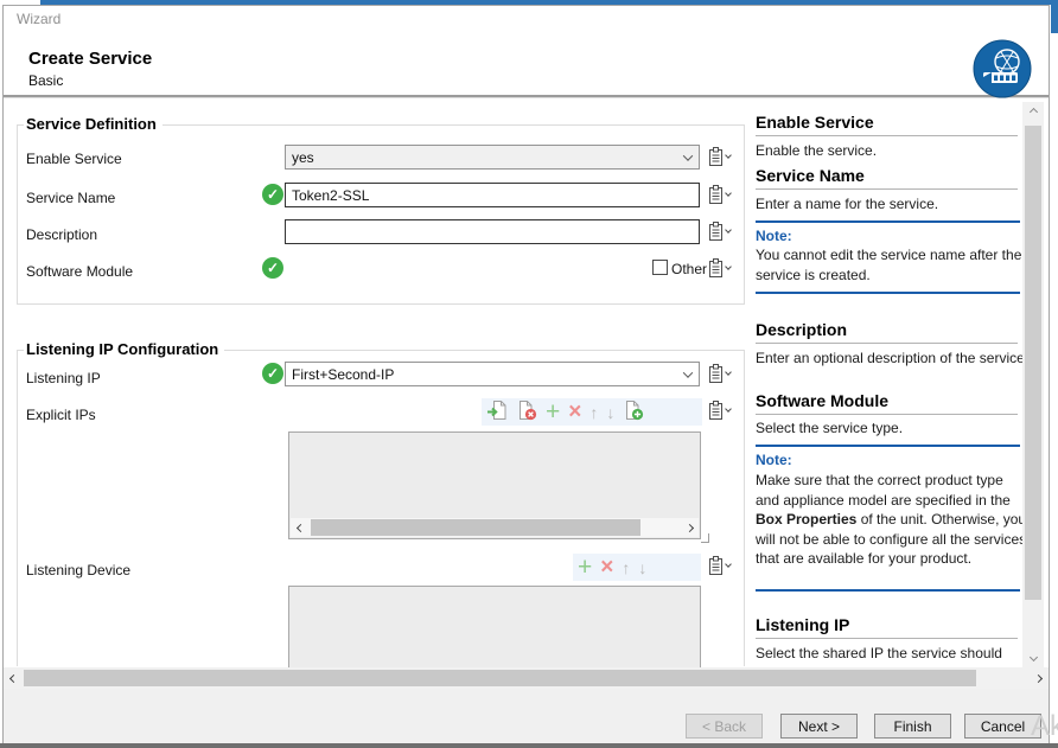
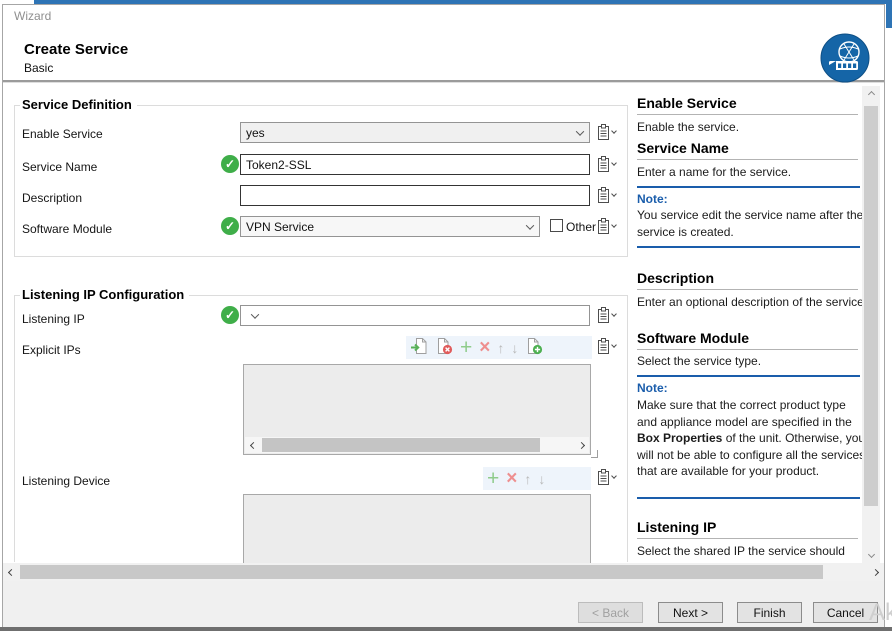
  Wizard
  Create Service
  Basic
  Service Definition
  Enable Service
  yes
  Service Name
  ✓
  Token2-SSL
  Description
  Software Module
  ✓
+ VPN Service
  Other
  Listening IP Configuration
  Listening IP
  ✓
- First+Second-IP
  Explicit IPs
  +
  ×
  ↑
  ↓
  Listening Device
  +
  ×
  ↑
  ↓
  Enable Service
  Enable the service.
  Service Name
  Enter a name for the service.
  Note:
- You cannot edit the service name after the service is created.
+ You service edit the service name after the service is created.
  Description
  Enter an optional description of the service
  Software Module
  Select the service type.
  Note:
  Make sure that the correct product type and appliance model are specified in the Box Properties of the unit. Otherwise, yo will not be able to configure all the service that are available for your product.
  Listening IP
  < Back
  Next >
  Finish
  Cancel
  Ak
